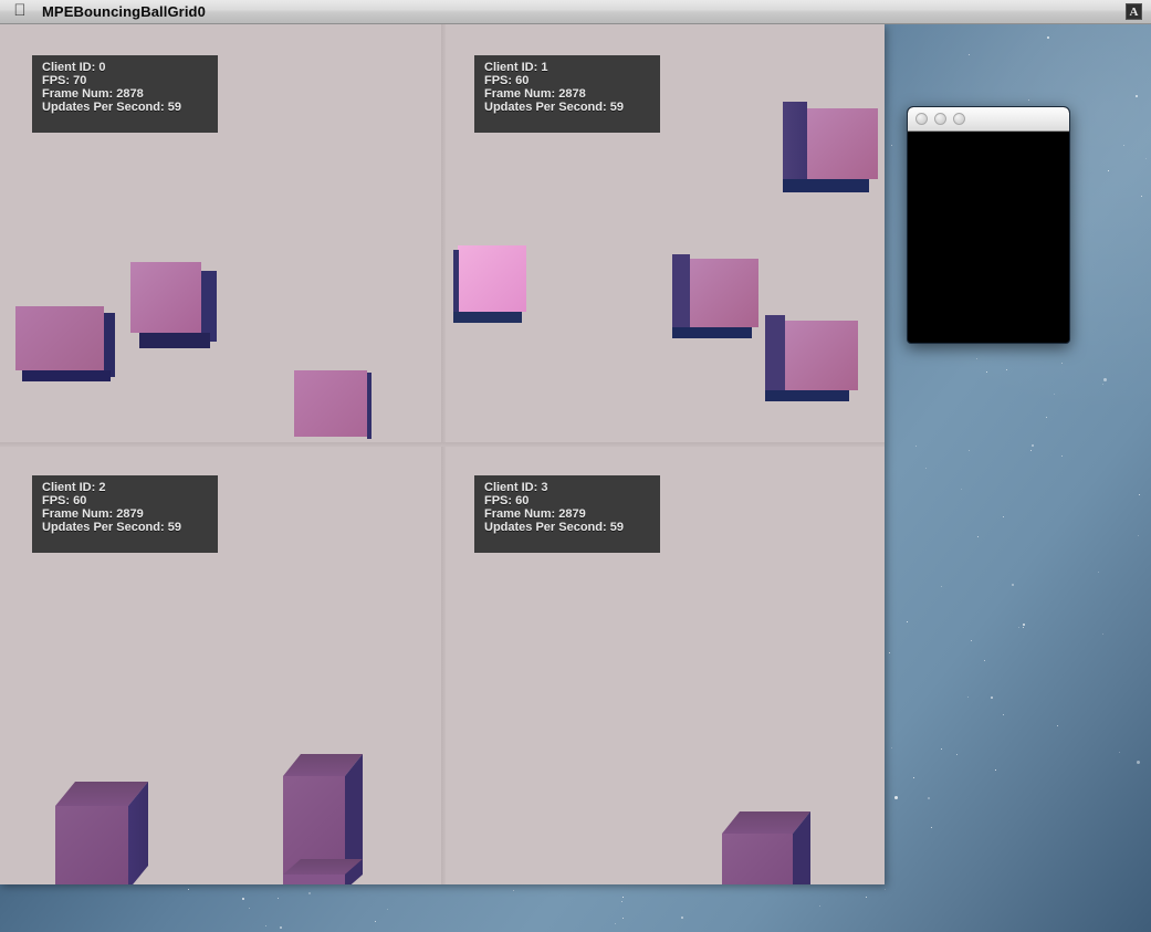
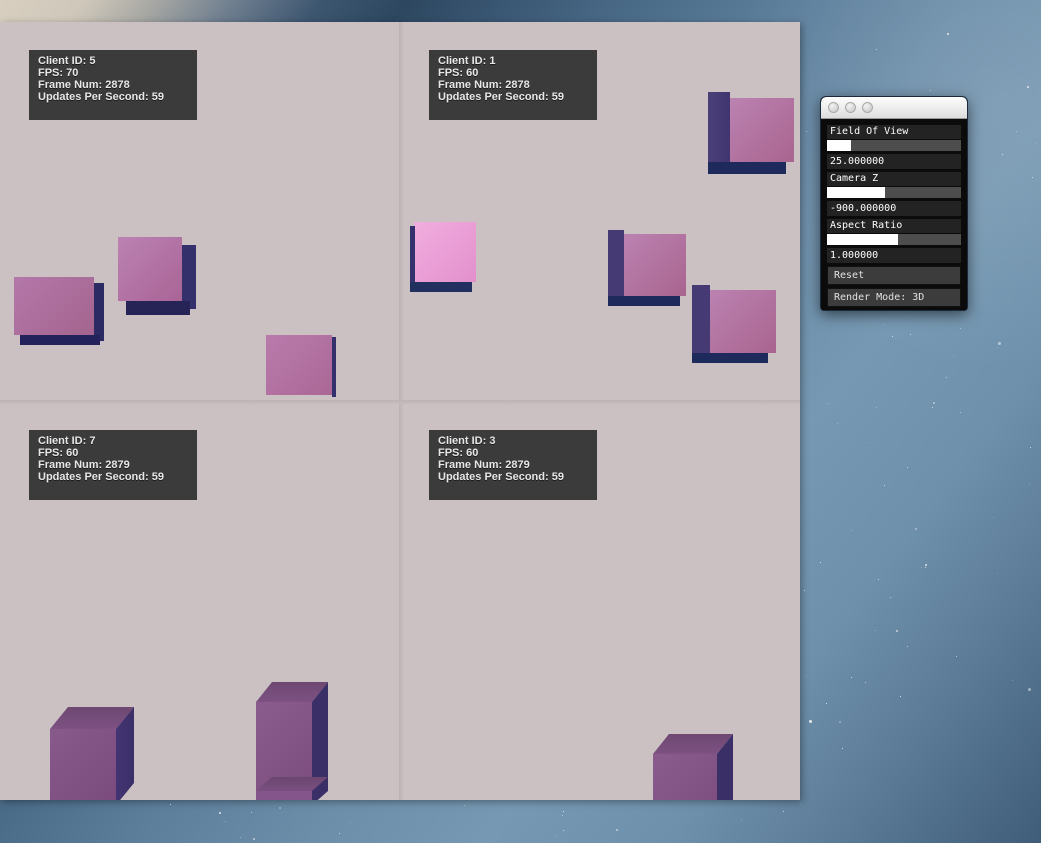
- 
- MPEBouncingBallGrid0
- A
- Client ID: 0
+ Client ID: 5
  FPS: 70
  Frame Num: 2878
  Updates Per Second: 59
  Client ID: 1
  FPS: 60
  Frame Num: 2878
  Updates Per Second: 59
- Client ID: 2
+ Client ID: 7
  FPS: 60
  Frame Num: 2879
  Updates Per Second: 59
  Client ID: 3
  FPS: 60
  Frame Num: 2879
  Updates Per Second: 59
+ Field Of View
+ 25.000000
+ Camera Z
+ -900.000000
+ Aspect Ratio
+ 1.000000
+ Reset
+ Render Mode: 3D
